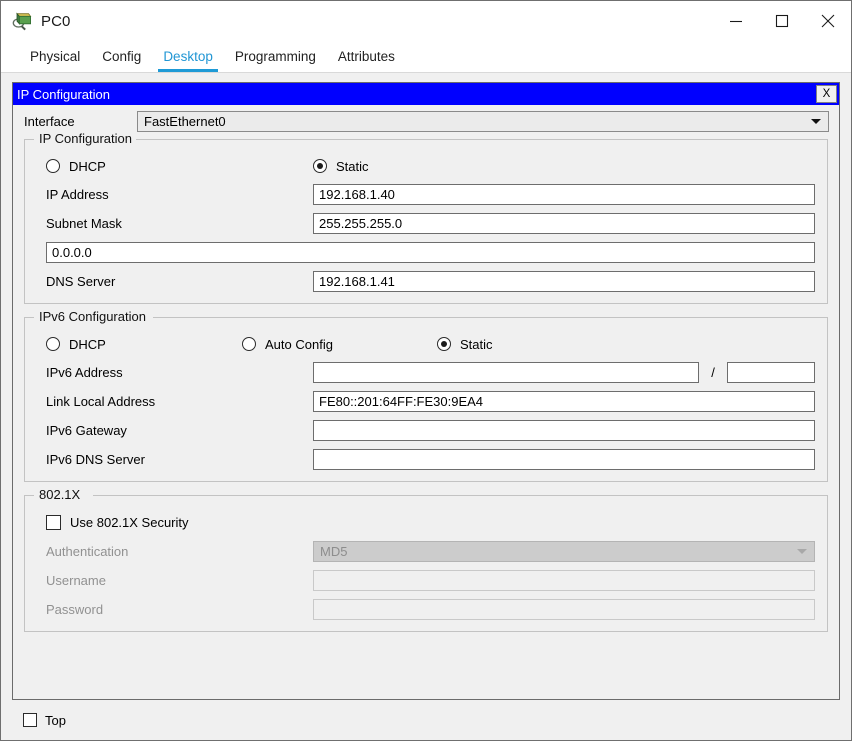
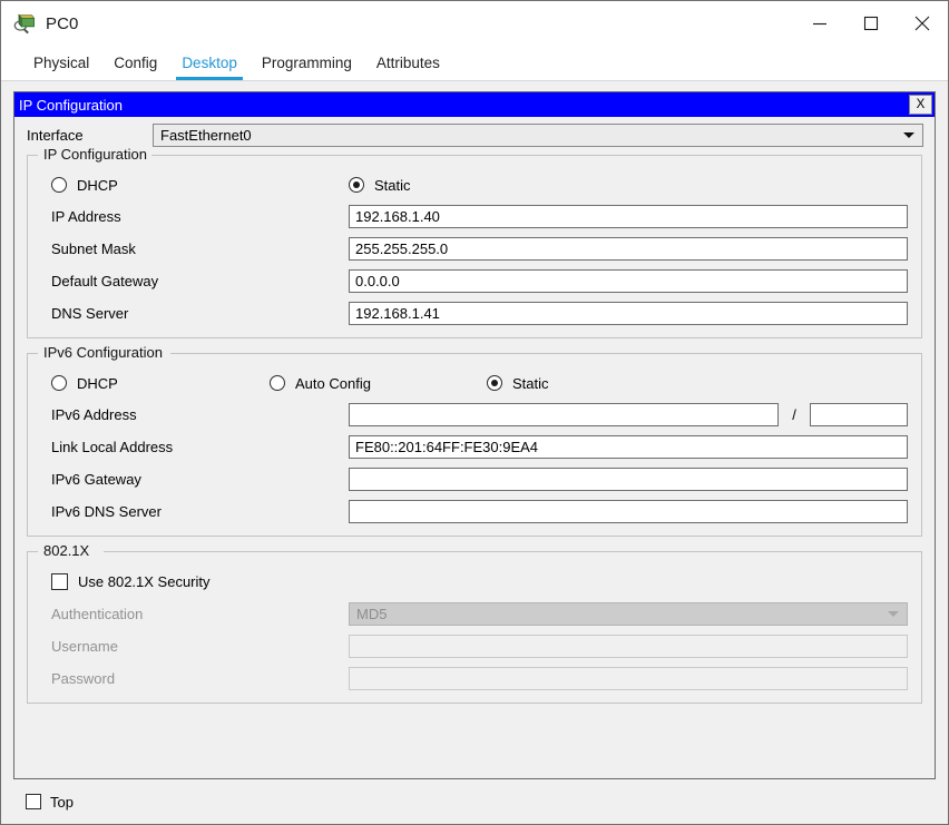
  PC0
  Physical
  Config
  Desktop
  Programming
  Attributes
  IP Configuration
  X
  Interface
  FastEthernet0
  IP Configuration
  DHCP
  Static
  IP Address
  192.168.1.40
  Subnet Mask
  255.255.255.0
+ Default Gateway
  0.0.0.0
  DNS Server
  192.168.1.41
  IPv6 Configuration
  DHCP
  Auto Config
  Static
  IPv6 Address
  /
  Link Local Address
  FE80::201:64FF:FE30:9EA4
  IPv6 Gateway
  IPv6 DNS Server
  802.1X
  Use 802.1X Security
  Authentication
  MD5
  Username
  Password
  Top
